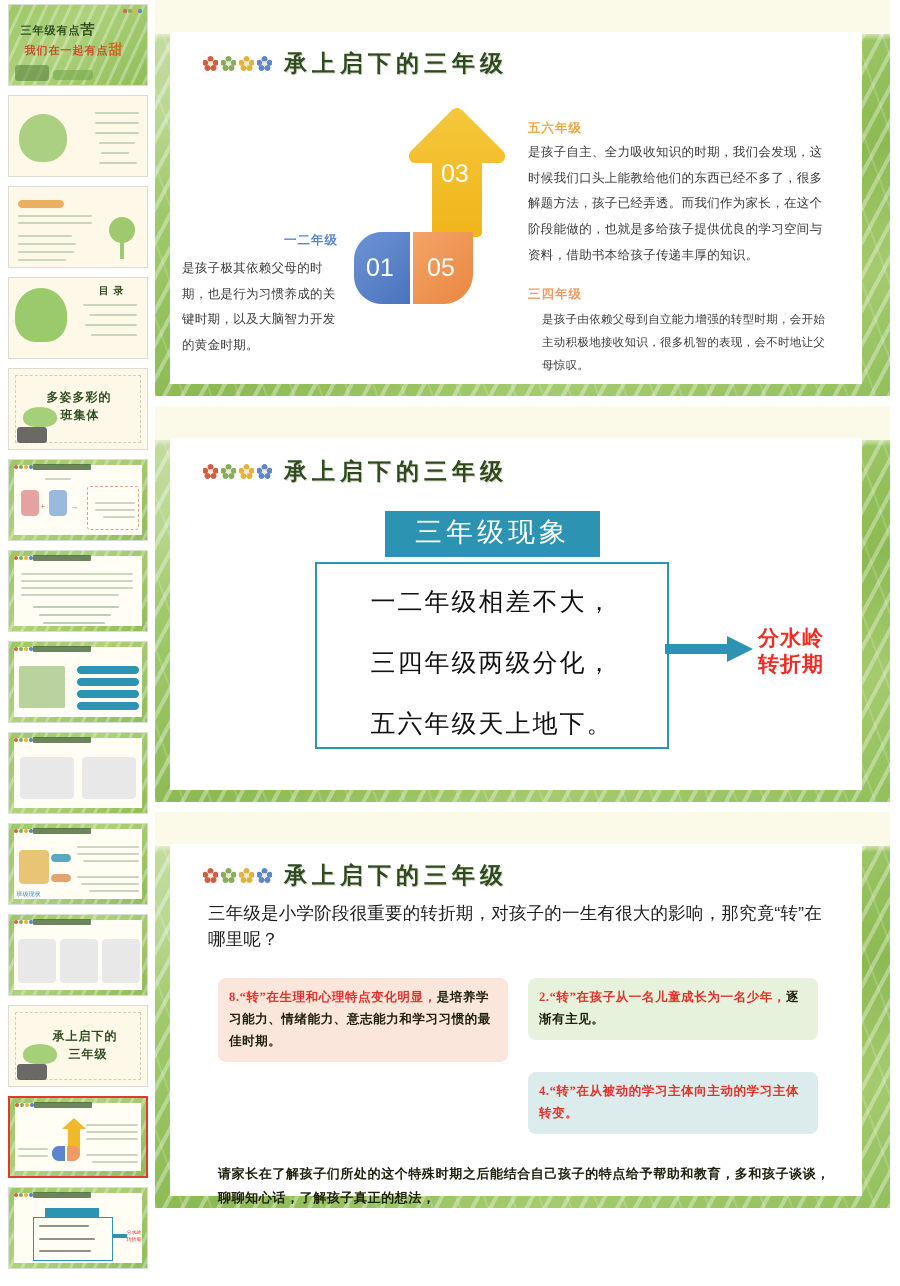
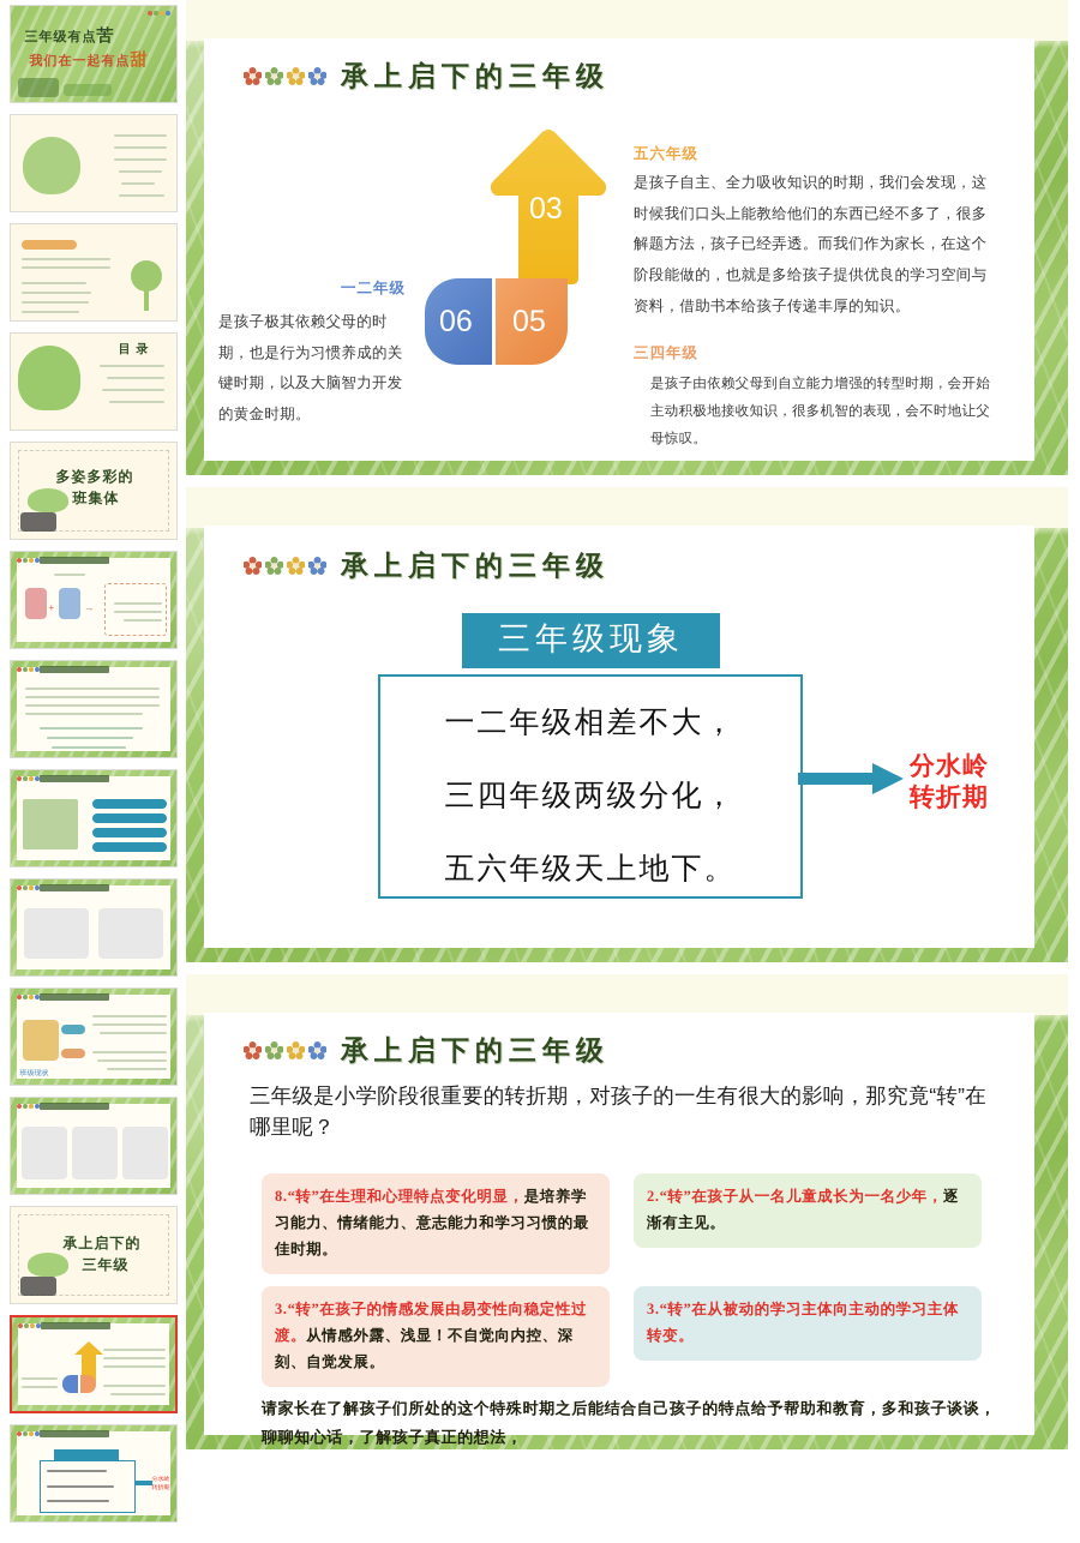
  三年级有点苦
  我们在一起有点甜
  目 录
  多姿多彩的
  班集体
  +
  →
  承上启下的
  三年级
  承上启下的三年级
  03
- 01
+ 06
  05
  一二年级
  是孩子极其依赖父母的时期，也是行为习惯养成的关键时期，以及大脑智力开发的黄金时期。
  五六年级
  是孩子自主、全力吸收知识的时期，我们会发现，这时候我们口头上能教给他们的东西已经不多了，很多解题方法，孩子已经弄透。而我们作为家长，在这个阶段能做的，也就是多给孩子提供优良的学习空间与资料，借助书本给孩子传递丰厚的知识。
  三四年级
  是孩子由依赖父母到自立能力增强的转型时期，会开始主动积极地接收知识，很多机智的表现，会不时地让父母惊叹。
  承上启下的三年级
  三年级现象
  一二年级相差不大，
  三四年级两级分化，
  五六年级天上地下。
  分水岭
  转折期
  承上启下的三年级
  三年级是小学阶段很重要的转折期，对孩子的一生有很大的影响，那究竟“转”在哪里呢？
  8.“转”在生理和心理特点变化明显，是培养学习能力、情绪能力、意志能力和学习习惯的最佳时期。
  2.“转”在孩子从一名儿童成长为一名少年，逐渐有主见。
+ 3.“转”在孩子的情感发展由易变性向稳定性过渡。从情感外露、浅显！不自觉向内控、深刻、自觉发展。
- 4.“转”在从被动的学习主体向主动的学习主体转变。
+ 3.“转”在从被动的学习主体向主动的学习主体转变。
  请家长在了解孩子们所处的这个特殊时期之后能结合自己孩子的特点给予帮助和教育，多和孩子谈谈，聊聊知心话，了解孩子真正的想法，
